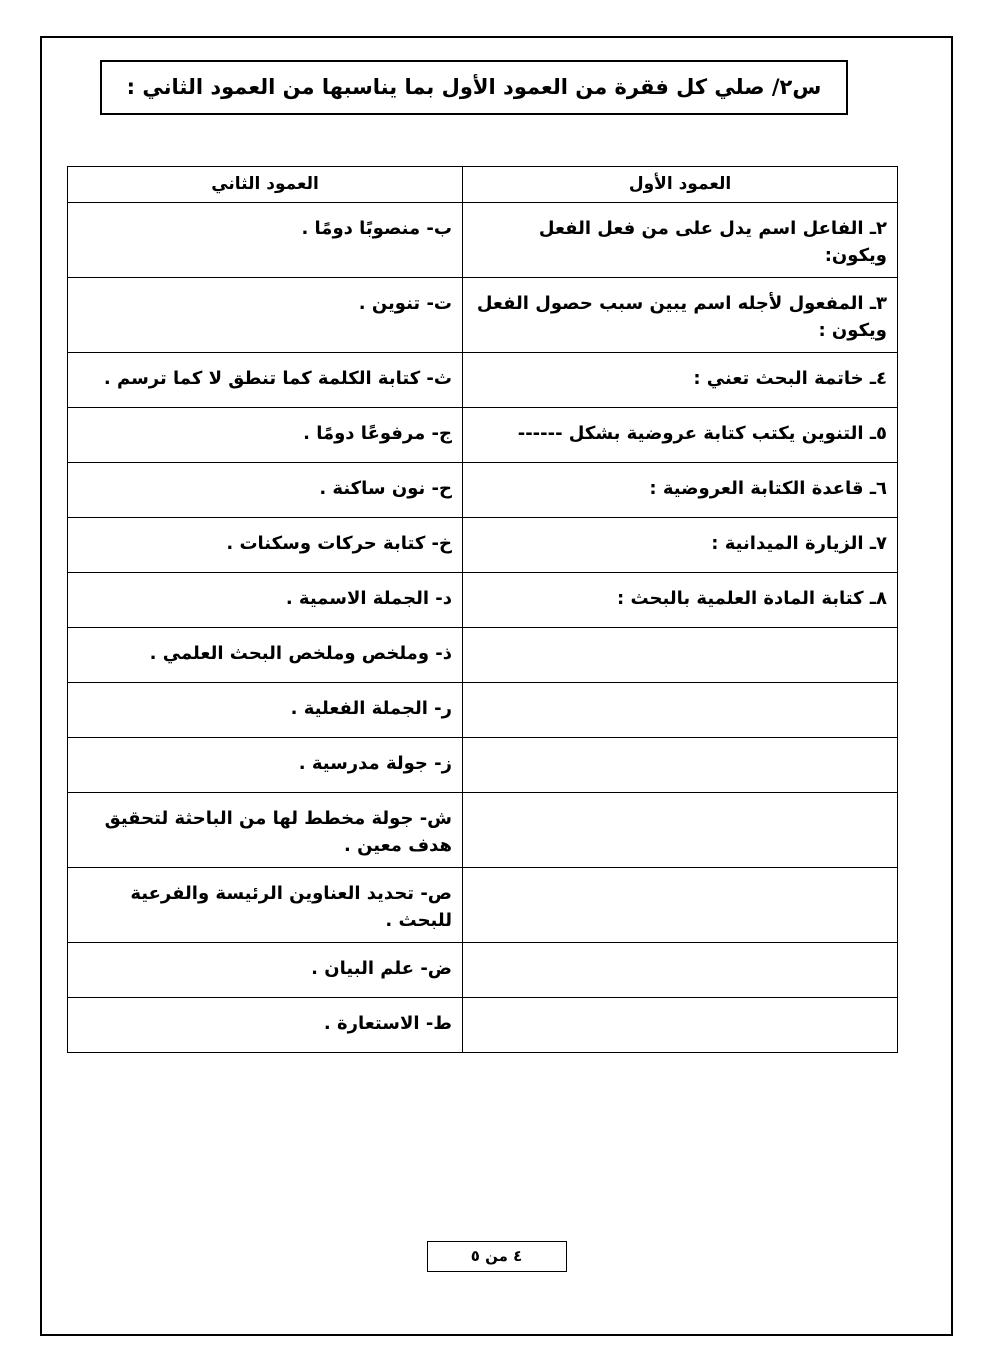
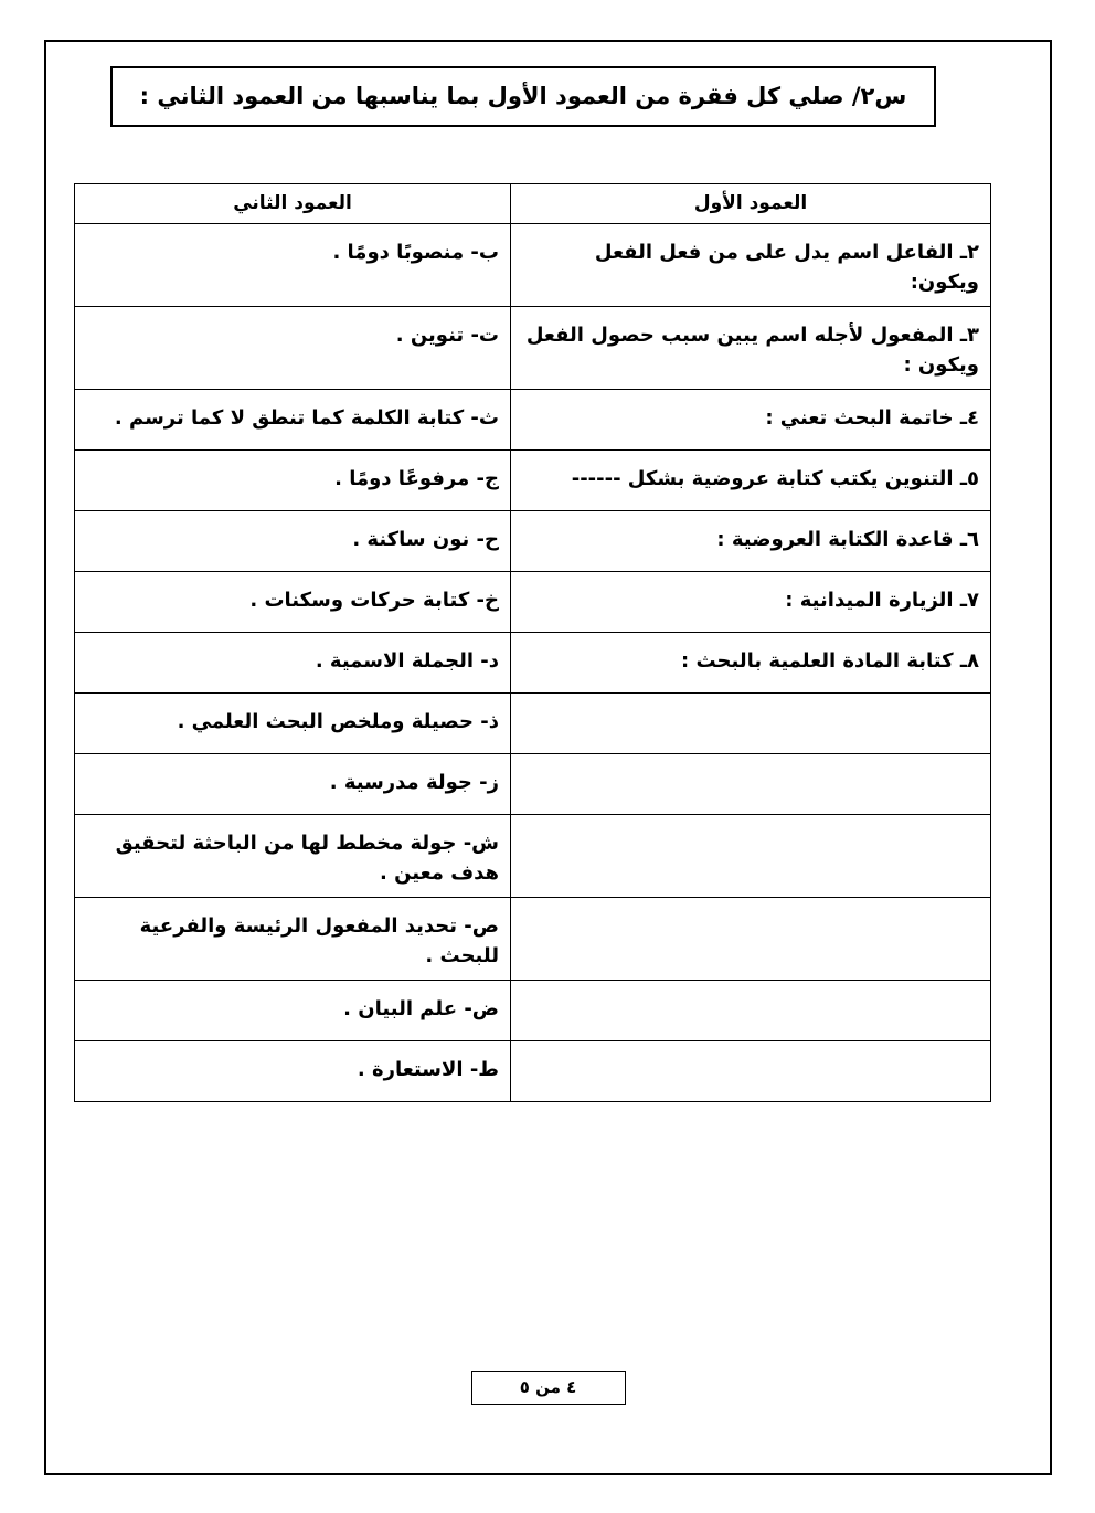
  س٢/ صلي كل فقرة من العمود الأول بما يناسبها من العمود الثاني :
  العمود الأول	العمود الثاني
  ٢ـ الفاعل اسم يدل على من فعل الفعل ويكون:	ب- منصوبًا دومًا .
  ٣ـ المفعول لأجله اسم يبين سبب حصول الفعل ويكون :	ت- تنوين .
  ٤ـ خاتمة البحث تعني :	ث- كتابة الكلمة كما تنطق لا كما ترسم .
  ٥ـ التنوين يكتب كتابة عروضية بشكل ------	ج- مرفوعًا دومًا .
  ٦ـ قاعدة الكتابة العروضية :	ح- نون ساكنة .
  ٧ـ الزيارة الميدانية :	خ- كتابة حركات وسكنات .
  ٨ـ كتابة المادة العلمية بالبحث :	د- الجملة الاسمية .
- 	ذ- وملخص وملخص البحث العلمي .
+ 	ذ- حصيلة وملخص البحث العلمي .
- 	ر- الجملة الفعلية .
  	ز- جولة مدرسية .
  	ش- جولة مخطط لها من الباحثة لتحقيق هدف معين .
- 	ص- تحديد العناوين الرئيسة والفرعية للبحث .
+ 	ص- تحديد المفعول الرئيسة والفرعية للبحث .
  	ض- علم البيان .
  	ط- الاستعارة .
  ٤ من ٥
